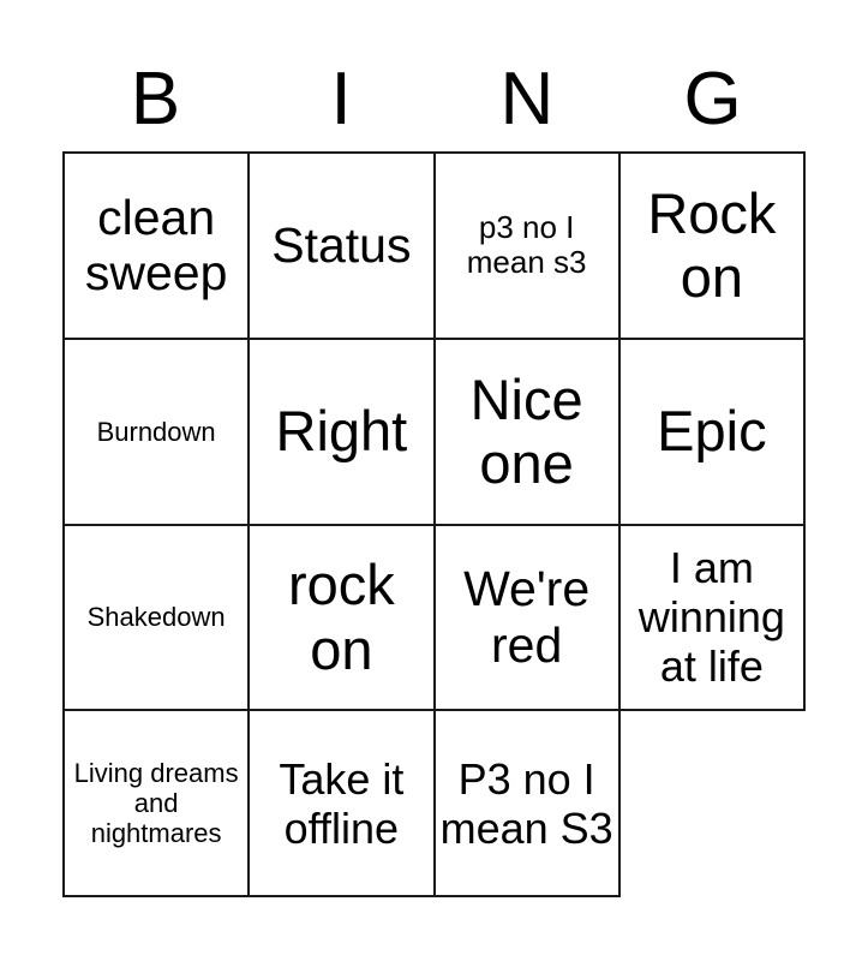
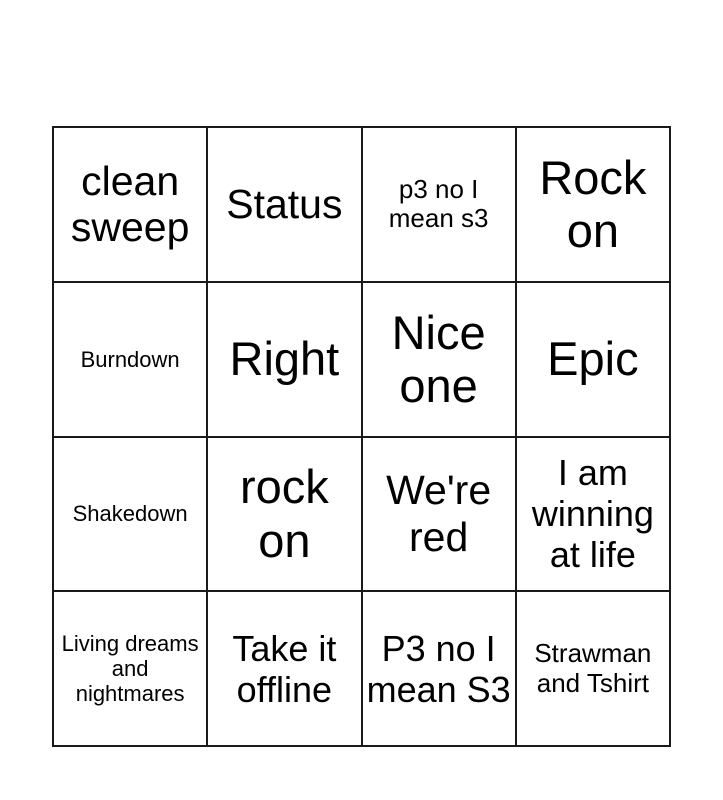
- B
- I
- N
- G
  clean sweep
  Status
  p3 no I mean s3
  Rock on
  Burndown
  Right
  Nice one
  Epic
  Shakedown
  rock on
  We're red
  I am winning at life
  Living dreams and nightmares
  Take it offline
  P3 no I mean S3
+ Strawman and Tshirt
